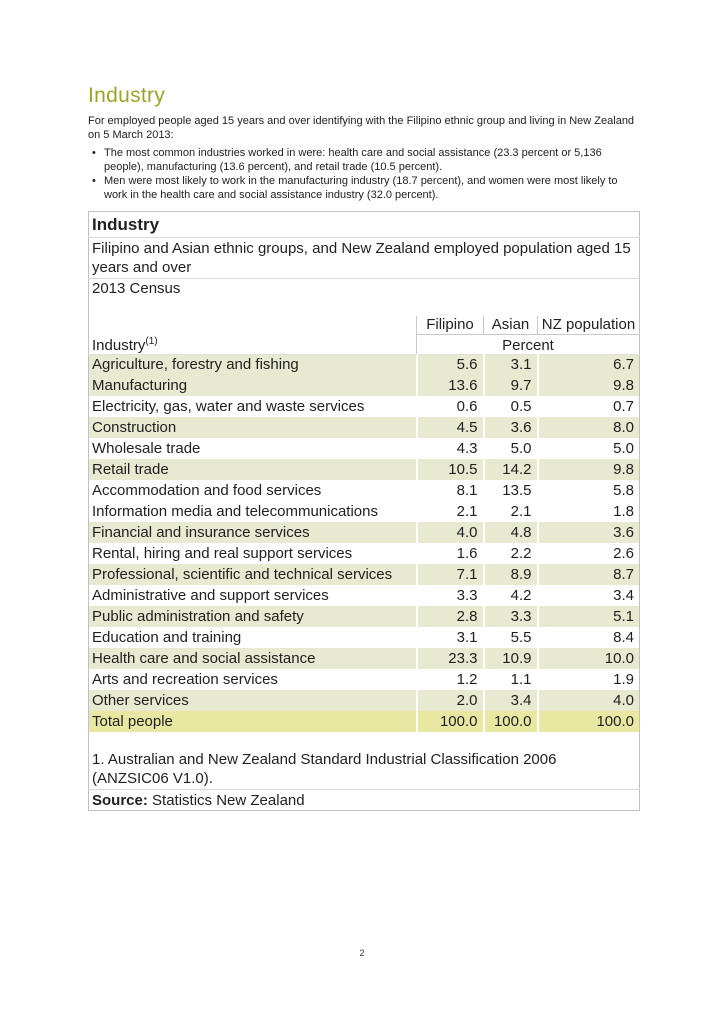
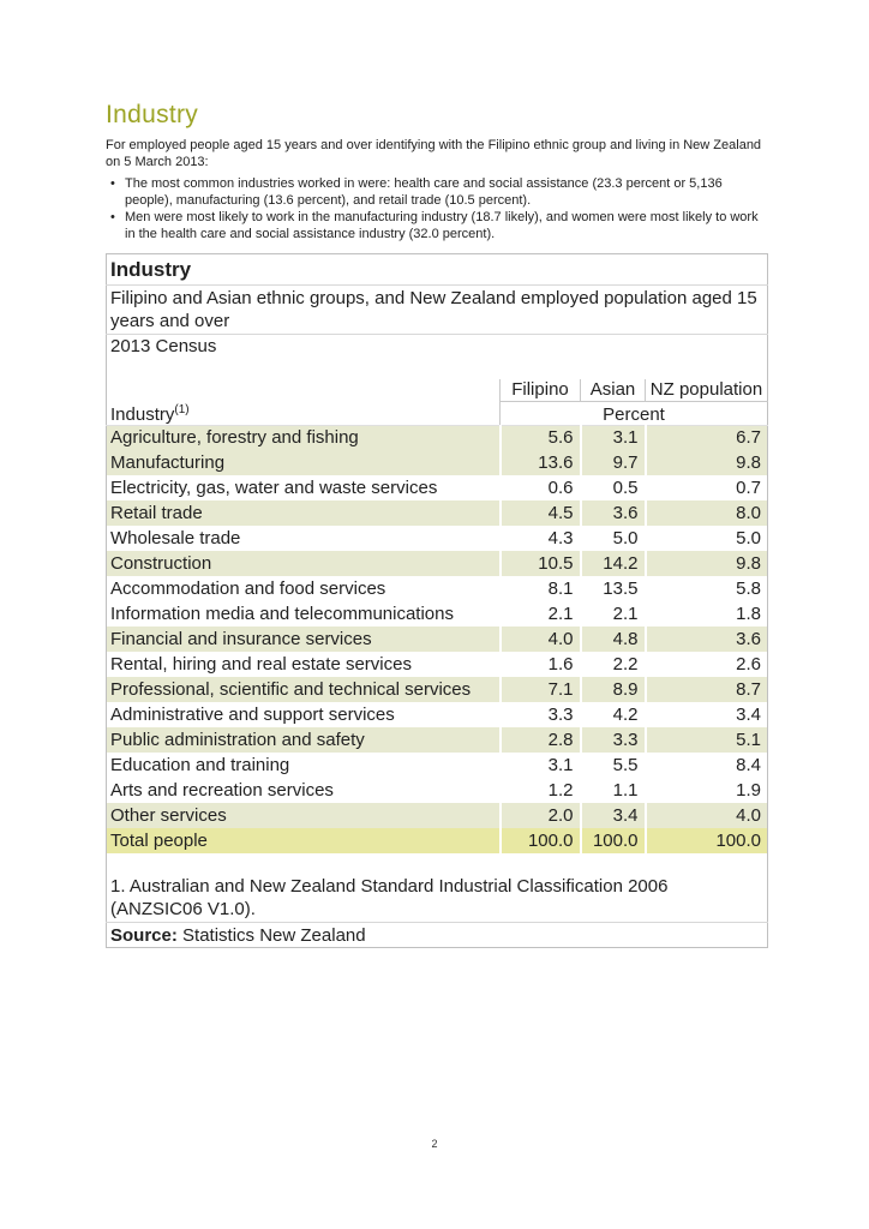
  Industry
  For employed people aged 15 years and over identifying with the Filipino ethnic group and living in New Zealand on 5 March 2013:
  •
  The most common industries worked in were: health care and social assistance (23.3 percent or 5,136 people), manufacturing (13.6 percent), and retail trade (10.5 percent).
  •
- Men were most likely to work in the manufacturing industry (18.7 percent), and women were most likely to work in the health care and social assistance industry (32.0 percent).
+ Men were most likely to work in the manufacturing industry (18.7 likely), and women were most likely to work in the health care and social assistance industry (32.0 percent).
  Industry
  Filipino and Asian ethnic groups, and New Zealand employed population aged 15 years and over
  2013 Census
  	Filipino	Asian	NZ population
  Industry(1)	Percent
  Agriculture, forestry and fishing	5.6	3.1	6.7
  Manufacturing	13.6	9.7	9.8
  Electricity, gas, water and waste services	0.6	0.5	0.7
- Construction	4.5	3.6	8.0
+ Retail trade	4.5	3.6	8.0
  Wholesale trade	4.3	5.0	5.0
- Retail trade	10.5	14.2	9.8
+ Construction	10.5	14.2	9.8
  Accommodation and food services	8.1	13.5	5.8
  Information media and telecommunications	2.1	2.1	1.8
  Financial and insurance services	4.0	4.8	3.6
- Rental, hiring and real support services	1.6	2.2	2.6
+ Rental, hiring and real estate services	1.6	2.2	2.6
  Professional, scientific and technical services	7.1	8.9	8.7
  Administrative and support services	3.3	4.2	3.4
  Public administration and safety	2.8	3.3	5.1
  Education and training	3.1	5.5	8.4
- Health care and social assistance	23.3	10.9	10.0
  Arts and recreation services	1.2	1.1	1.9
  Other services	2.0	3.4	4.0
  Total people	100.0	100.0	100.0
  1. Australian and New Zealand Standard Industrial Classification 2006 (ANZSIC06 V1.0).
  Source: Statistics New Zealand
  2
